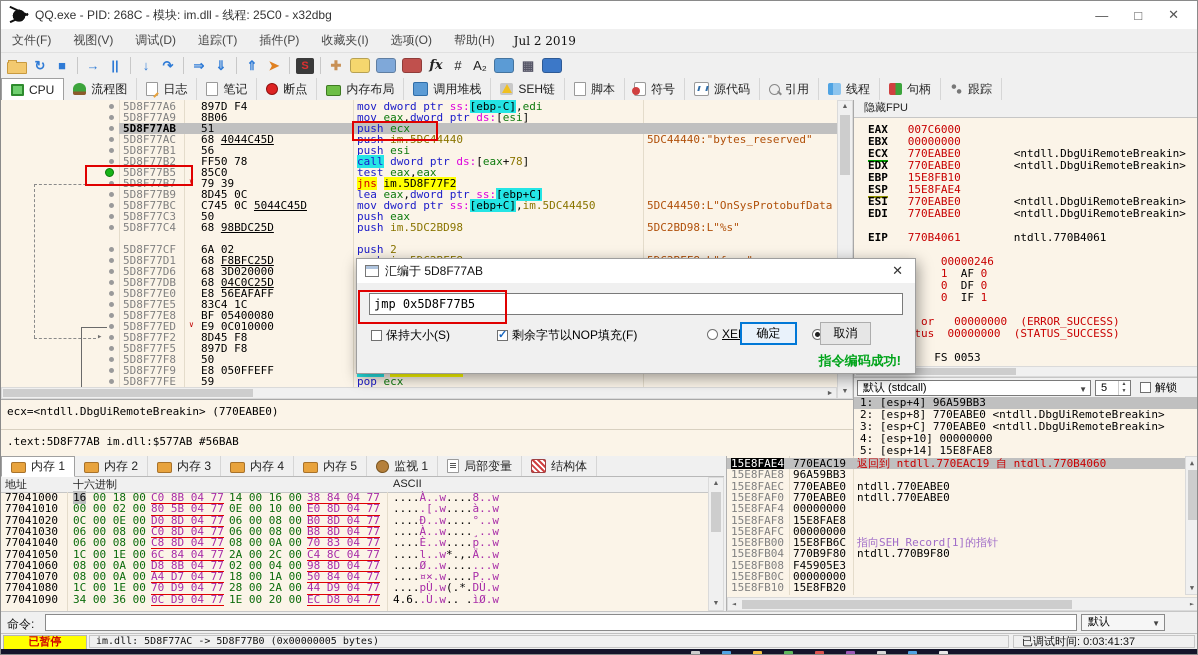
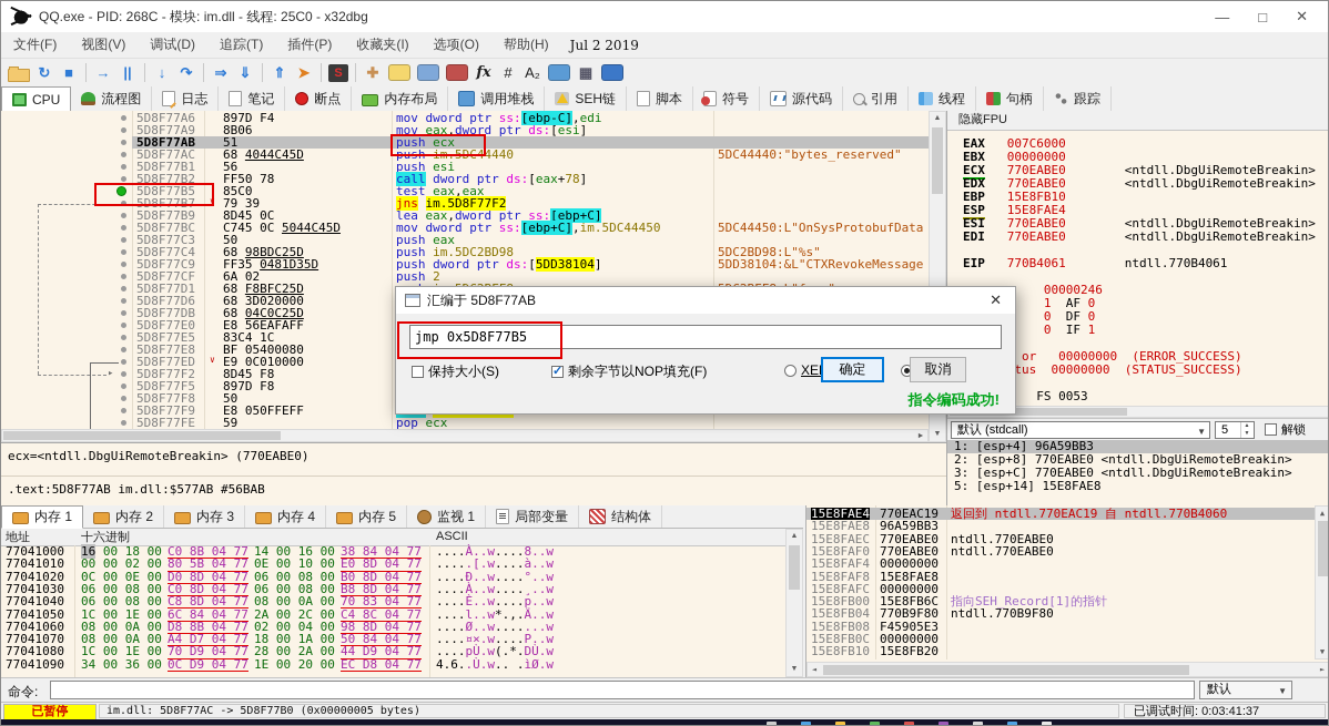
  QQ.exe - PID: 268C - 模块: im.dll - 线程: 25C0 - x32dbg
  —
  □
  ✕
  文件(F)
  视图(V)
  调试(D)
  追踪(T)
  插件(P)
  收藏夹(I)
  选项(O)
  帮助(H)
  Jul 2 2019
  ↻
  ■
  →
  ||
  ↓
  ↷
  ⇒
  ⇓
  ⇑
  ➤
  S
  ✚
  fx
  #
  A₂
  ▦
  CPU
  流程图
  日志
  笔记
  断点
  内存布局
  调用堆栈
  SEH链
  脚本
  符号
  源代码
  引用
  线程
  句柄
  跟踪
  5D8F77A6
  897D F4
  mov dword ptr ss:[ebp-C],edi
  5D8F77A9
  8B06
  mov eax,dword ptr ds:[esi]
  5D8F77AB
  51
  push ecx
  5D8F77AC
  68 4044C45D
  push im.5DC44440
  5DC44440:"bytes_reserved"
  5D8F77B1
  56
  push esi
  5D8F77B2
  FF50 78
  call dword ptr ds:[eax+78]
  5D8F77B5
  85C0
  test eax,eax
  ∨
  5D8F77B7
  79 39
  jns im.5D8F77F2
  5D8F77B9
  8D45 0C
  lea eax,dword ptr ss:[ebp+C]
  5D8F77BC
  C745 0C 5044C45D
  mov dword ptr ss:[ebp+C],im.5DC44450
  5DC44450:L"OnSysProtobufData
  5D8F77C3
  50
  push eax
  5D8F77C4
  68 98BDC25D
  push im.5DC2BD98
  5DC2BD98:L"%s"
+ 5D8F77C9
+ FF35 0481D35D
+ push dword ptr ds:[5DD38104]
+ 5DD38104:&L"CTXRevokeMessage
  5D8F77CF
  6A 02
  push 2
  5D8F77D1
  68 F8BFC25D
  5D8F77D6
  68 3D020000
  5D8F77DB
  68 04C0C25D
  5D8F77E0
  E8 56EAFAFF
  5D8F77E5
  83C4 1C
  5D8F77E8
  BF 05400080
  ∨
  5D8F77ED
  E9 0C010000
  ▸
  5D8F77F2
  8D45 F8
  5D8F77F5
  897D F8
  5D8F77F8
  50
  5D8F77F9
  E8 050FFEFF
  5D8F77FE
  59
  pop ecx
  隐藏FPU
  EAX 007C6000
  EBX 00000000
  ECX 770EABE0 <ntdll.DbgUiRemoteBreakin>
  EDX 770EABE0 <ntdll.DbgUiRemoteBreakin>
  EBP 15E8FB10
  ESP 15E8FAE4
  ESI 770EABE0 <ntdll.DbgUiRemoteBreakin>
  EDI 770EABE0 <ntdll.DbgUiRemoteBreakin>
  EIP 770B4061 ntdll.770B4061
  00000246
  1 AF 0
  0 DF 0
  0 IF 1
  or 00000000 (ERROR_SUCCESS)
  tus 00000000 (STATUS_SUCCESS)
  FS 0053
  默认 (stdcall)
  ▼
  5
  解锁
  1: [esp+4] 96A59BB3
  2: [esp+8] 770EABE0 <ntdll.DbgUiRemoteBreakin>
  3: [esp+C] 770EABE0 <ntdll.DbgUiRemoteBreakin>
- 4: [esp+10] 00000000
  5: [esp+14] 15E8FAE8
  ecx=<ntdll.DbgUiRemoteBreakin> (770EABE0)
  .text:5D8F77AB im.dll:$577AB #56BAB
  内存 1
  内存 2
  内存 3
  内存 4
  内存 5
  监视 1
  局部变量
  结构体
  地址
  十六进制
  ASCII
  77041000
  16 00 18 00
  C0 8B 04 77
  14 00 16 00
  38 84 04 77
  ....À..w....8..w
  77041010
  00 00 02 00
  80 5B 04 77
  0E 00 10 00
  E0 8D 04 77
  .....[.w....à..w
  77041020
  0C 00 0E 00
  D0 8D 04 77
  06 00 08 00
  B0 8D 04 77
  ....Ð..w....°..w
  77041030
  06 00 08 00
  C0 8D 04 77
  06 00 08 00
  B8 8D 04 77
  ....À..w....¸..w
  77041040
  06 00 08 00
  C8 8D 04 77
  08 00 0A 00
  70 83 04 77
  ....È..w....p..w
  77041050
  1C 00 1E 00
  6C 84 04 77
  2A 00 2C 00
  C4 8C 04 77
  ....l..w*.,.Ä..w
  77041060
  08 00 0A 00
  D8 8B 04 77
  02 00 04 00
  98 8D 04 77
  ....Ø..w.......w
  77041070
  08 00 0A 00
  A4 D7 04 77
  18 00 1A 00
  50 84 04 77
  ....¤×.w....P..w
  77041080
  1C 00 1E 00
  70 D9 04 77
  28 00 2A 00
  44 D9 04 77
  ....pÙ.w(.*.DÙ.w
  77041090
  34 00 36 00
  0C D9 04 77
  1E 00 20 00
  EC D8 04 77
  4.6..Ù.w.. .ìØ.w
  15E8FAE4
  770EAC19
  返回到 ntdll.770EAC19 自 ntdll.770B4060
  15E8FAE8
  96A59BB3
  15E8FAEC
  770EABE0
  ntdll.770EABE0
  15E8FAF0
  770EABE0
  ntdll.770EABE0
  15E8FAF4
  00000000
  15E8FAF8
  15E8FAE8
  15E8FAFC
  00000000
  15E8FB00
  15E8FB6C
  指向SEH_Record[1]的指针
  15E8FB04
  770B9F80
  ntdll.770B9F80
  15E8FB08
  F45905E3
  15E8FB0C
  00000000
  15E8FB10
  15E8FB20
  ▲
  ▼
  ◄
  ►
  命令:
  默认
  ▼
  已暂停
  im.dll: 5D8F77AC -> 5D8F77B0 (0x00000005 bytes)
  已调试时间: 0:03:41:37
  汇编于 5D8F77AB
  ✕
  jmp 0x5D8F77B5
  保持大小(S)
  剩余字节以NOP填充(F)
  确定
  取消
  指令编码成功!
